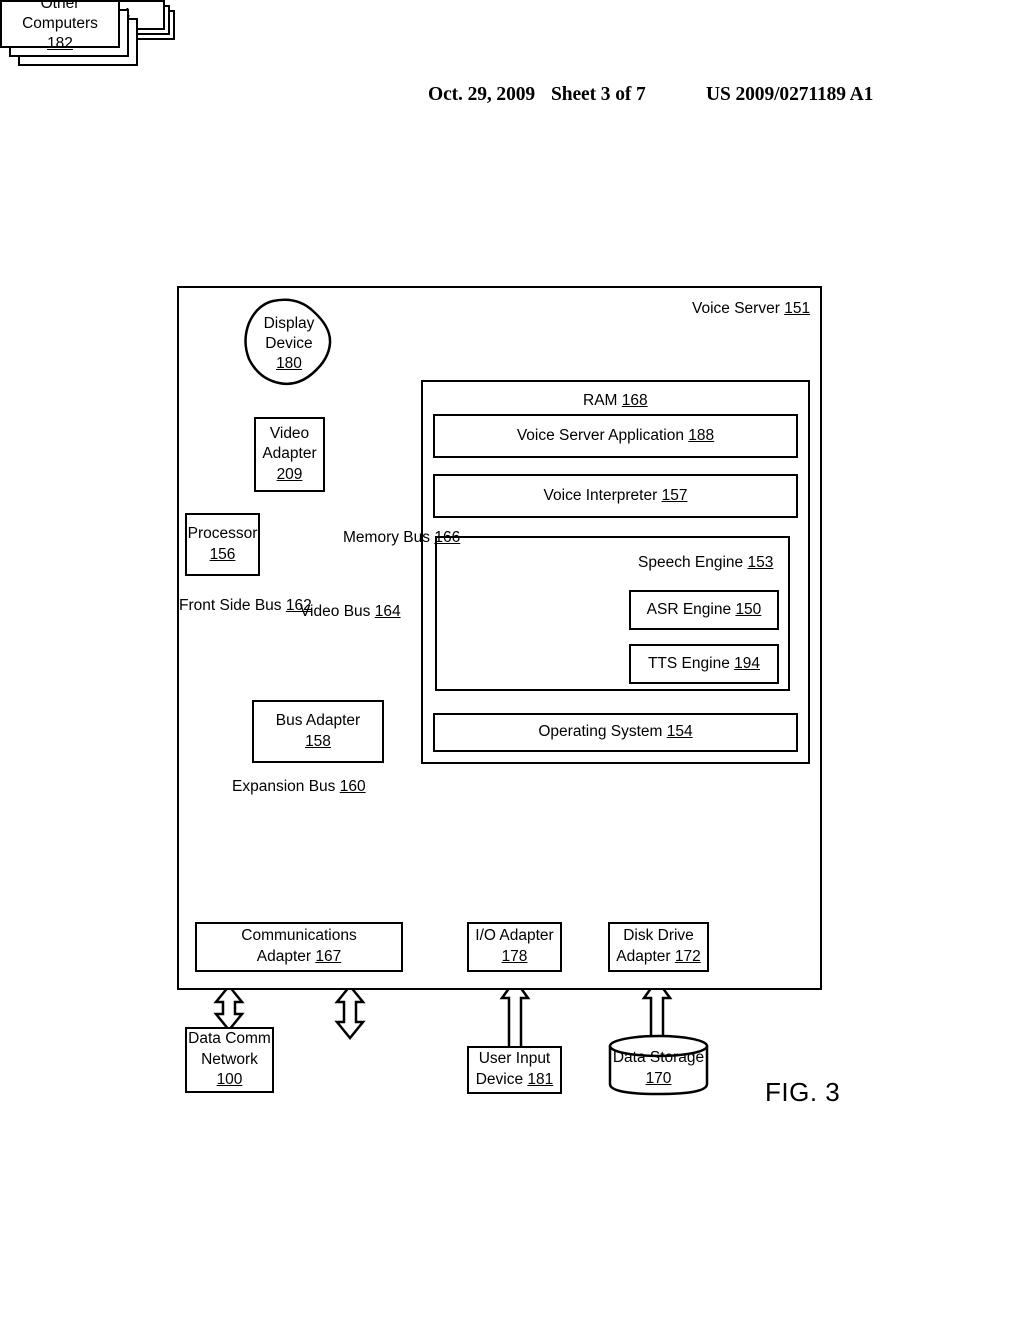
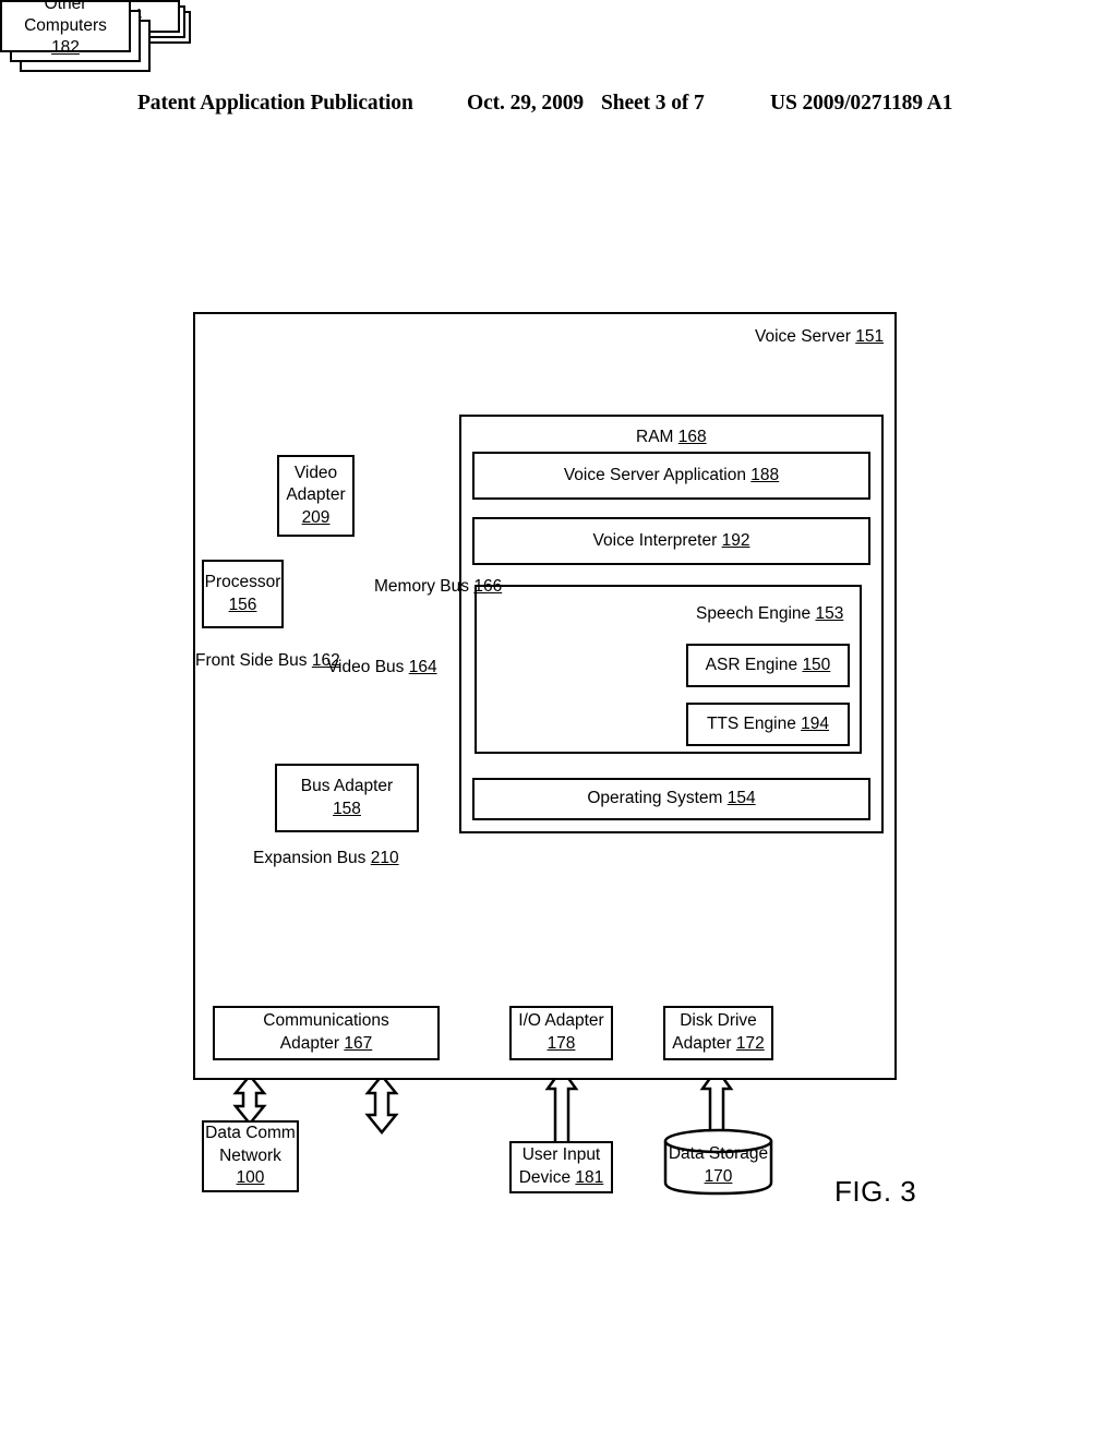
+ Patent Application Publication
  Oct. 29, 2009
  Sheet 3 of 7
  US 2009/0271189 A1
  Voice Server 151
- Display
- Device
- 180
  Video
  Adapter
  209
  Processor
  156
  Bus Adapter
  158
  Memory Bus 166
  Video Bus 164
  Front Side Bus 162
- Expansion Bus 160
+ Expansion Bus 210
  RAM 168
  Voice Server Application 188
- Voice Interpreter 157
+ Voice Interpreter 192
  Speech Engine 153
  ASR Engine 150
  TTS Engine 194
  Operating System 154
  Communications
  Adapter 167
  I/O Adapter
  178
  Disk Drive
  Adapter 172
  Data Comm
  Network
  100
  Other Computers
  182
  User Input
  Device 181
  Data Storage
  170
  FIG. 3
